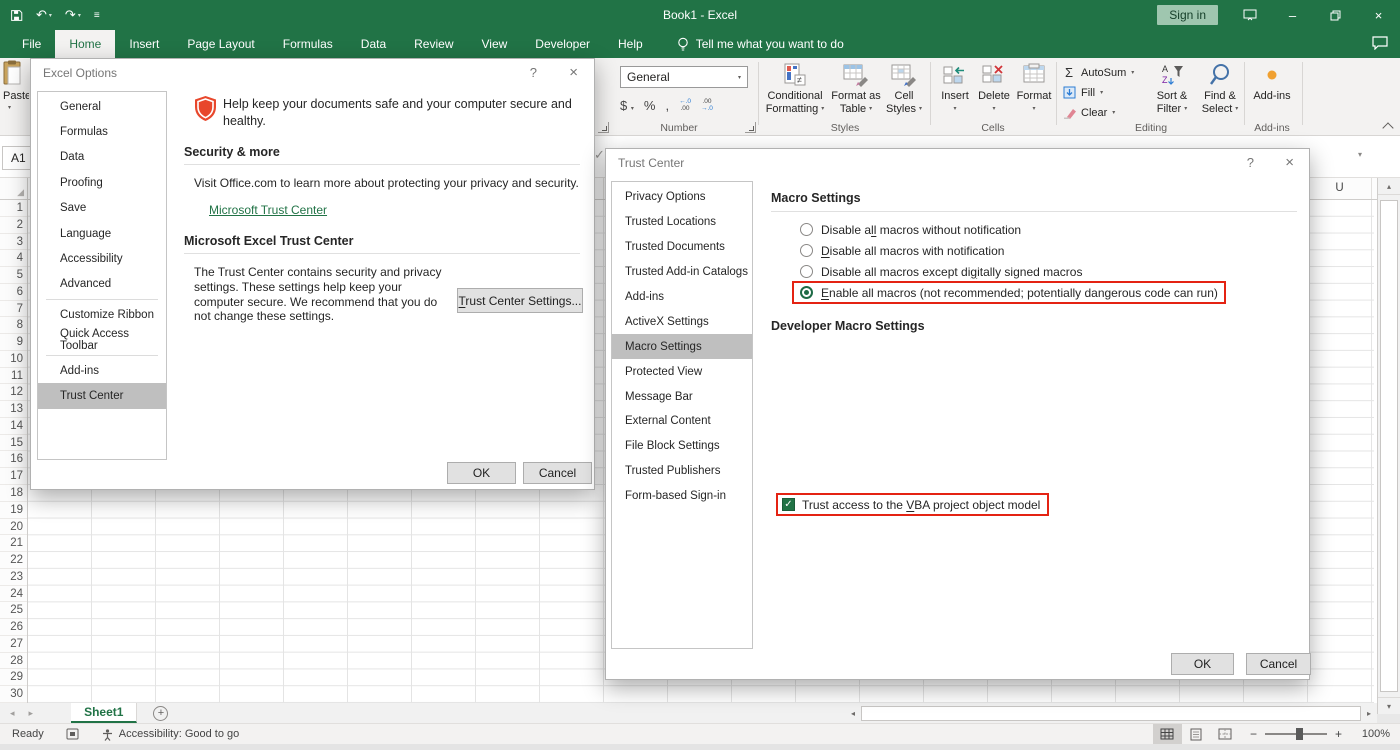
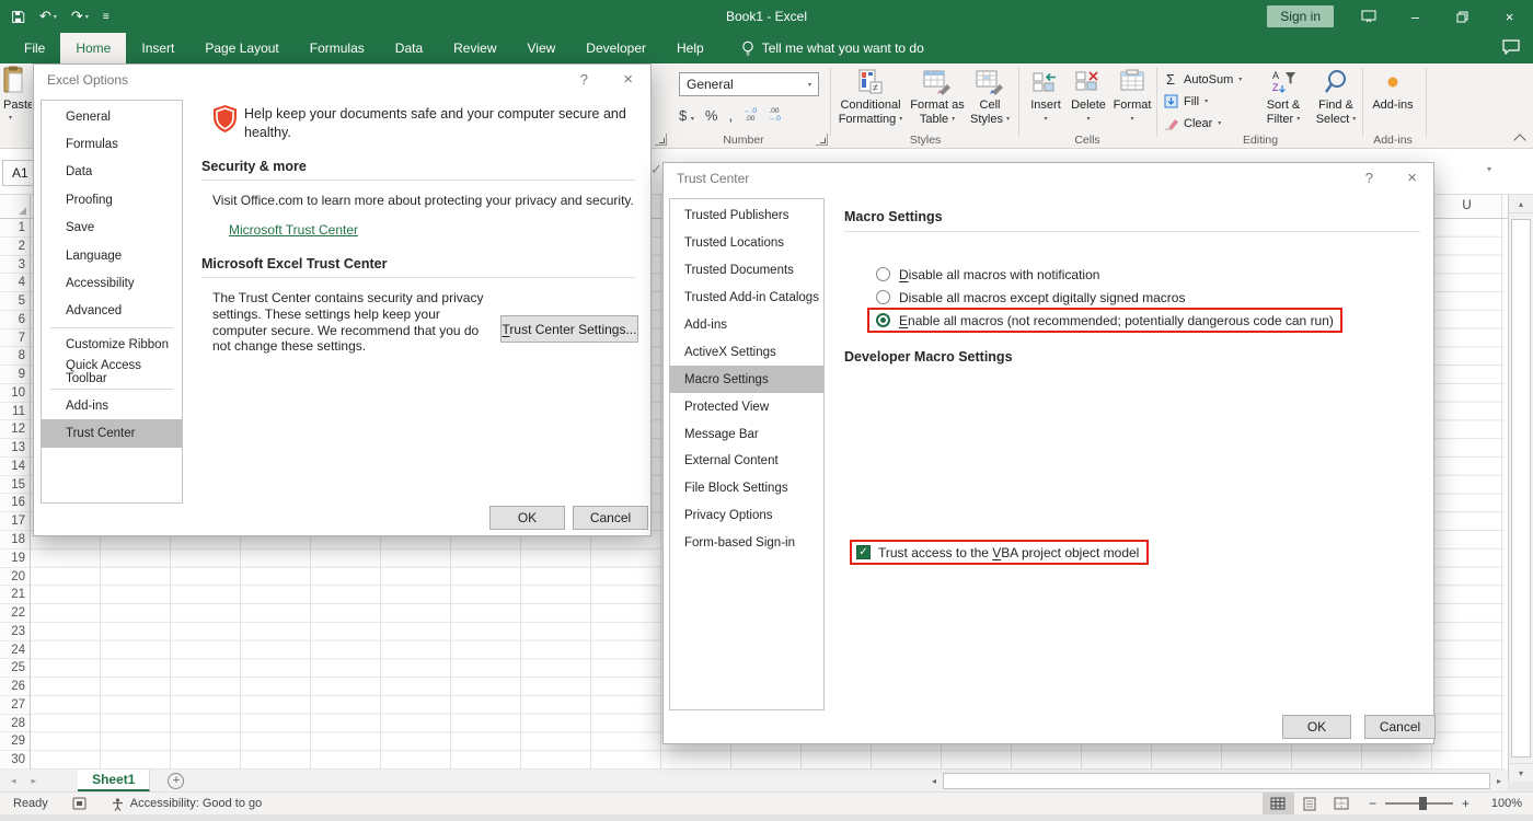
  ↶
  ↷
  ≡
  Book1 - Excel
  Sign in
  –
  ×
  File
  Home
  Insert
  Page Layout
  Formulas
  Data
  Review
  View
  Developer
  Help
  Tell me what you want to do
  Paste
  General
  %
  ,
  Number
  ≠
  Conditional
  Formatting
  Format as
  Table
  Cell
  Styles
  Styles
  Insert
  Delete
  Format
  Cells
  Σ
  AutoSum
  Fill
  Clear
  A
  Z
  Sort &
  Filter
  Find &
  Select
  Editing
  Add-ins
  Add-ins
  A1
  ✓
  ▾
  ◢
  U
  1
  2
  3
  4
  5
  6
  7
  8
  9
  10
  11
  12
  13
  14
  15
  16
  17
  18
  19
  20
  21
  22
  23
  24
  25
  26
  27
  28
  29
  30
  ▴
  ▾
  ◂
  ▸
  ◂
  ▸
  Sheet1
  +
  Ready
  Accessibility: Good to go
  −
  +
  100%
  Excel Options
  ?
  ×
  General
  Formulas
  Data
  Proofing
  Save
  Language
  Accessibility
  Advanced
  Customize Ribbon
  Quick Access Toolbar
  Add-ins
  Trust Center
  Help keep your documents safe and your computer secure and
  healthy.
  Security & more
  Visit Office.com to learn more about protecting your privacy and security.
  Microsoft Trust Center
  Microsoft Excel Trust Center
  The Trust Center contains security and privacy settings. These settings help keep your computer secure. We recommend that you do not change these settings.
  Trust Center Settings...
  OK
  Cancel
  Trust Center
  ?
  ×
- Privacy Options
+ Trusted Publishers
  Trusted Locations
  Trusted Documents
  Trusted Add-in Catalogs
  Add-ins
  ActiveX Settings
  Macro Settings
  Protected View
  Message Bar
  External Content
  File Block Settings
- Trusted Publishers
+ Privacy Options
  Form-based Sign-in
  Macro Settings
- Disable all macros without notification
  Disable all macros with notification
  Disable all macros except digitally signed macros
  Enable all macros (not recommended; potentially dangerous code can run)
  Developer Macro Settings
  ✓
  Trust access to the VBA project object model
  OK
  Cancel
